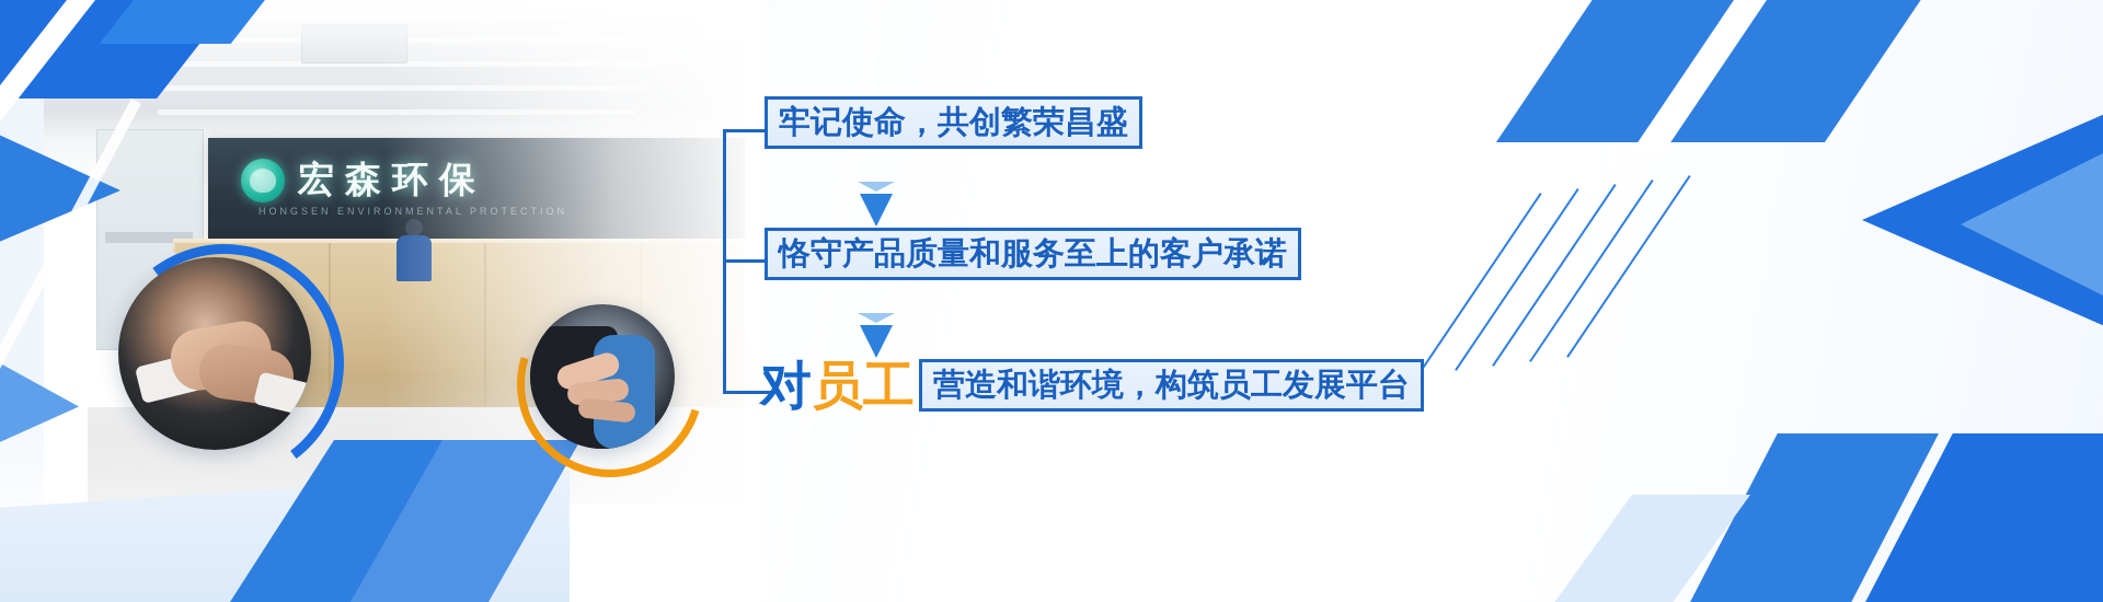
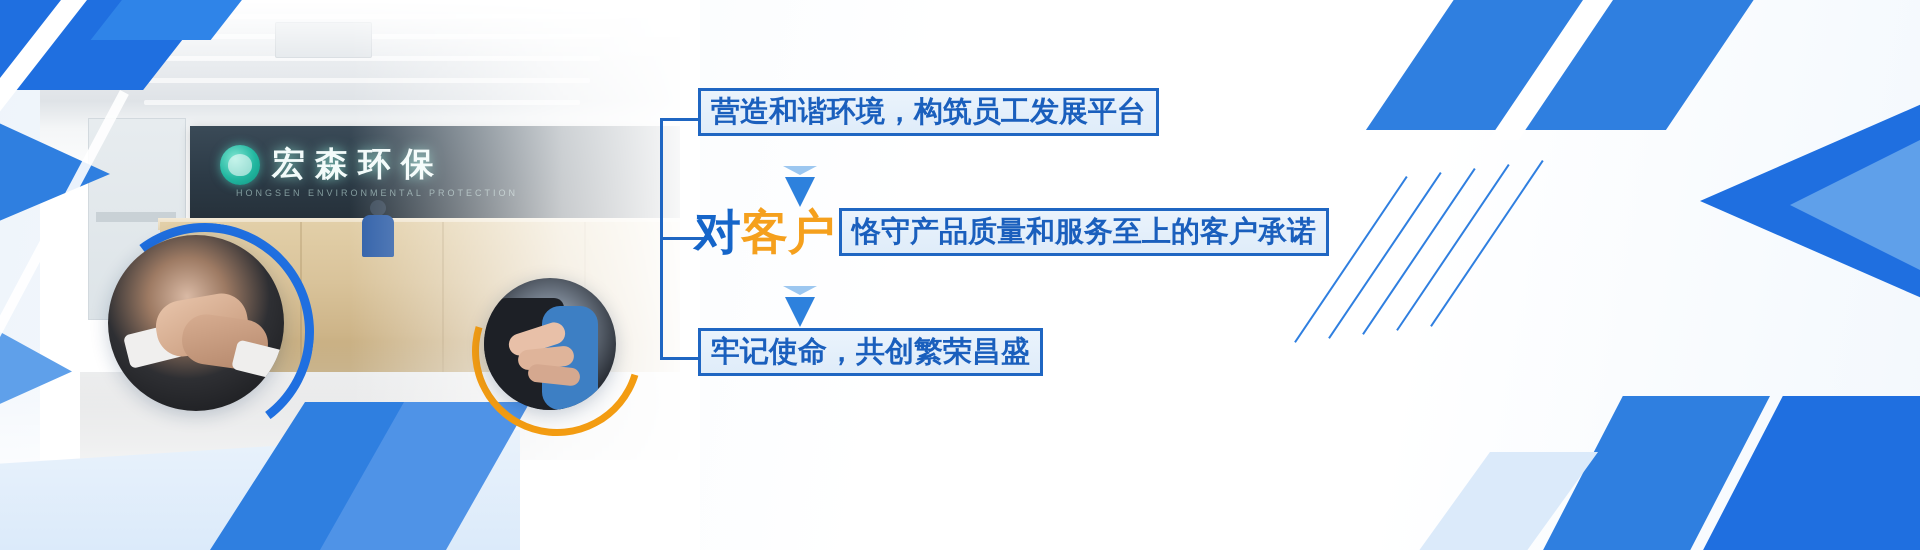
- 牢记使命，共创繁荣昌盛
+ 营造和谐环境，构筑员工发展平台
+ 对客户
  恪守产品质量和服务至上的客户承诺
- 对员工
- 营造和谐环境，构筑员工发展平台
+ 牢记使命，共创繁荣昌盛
